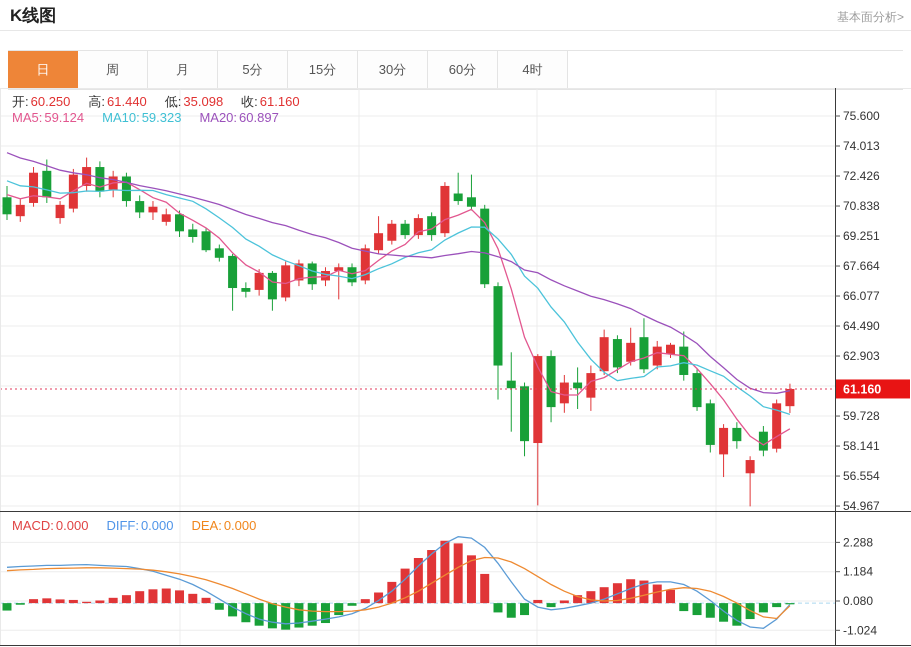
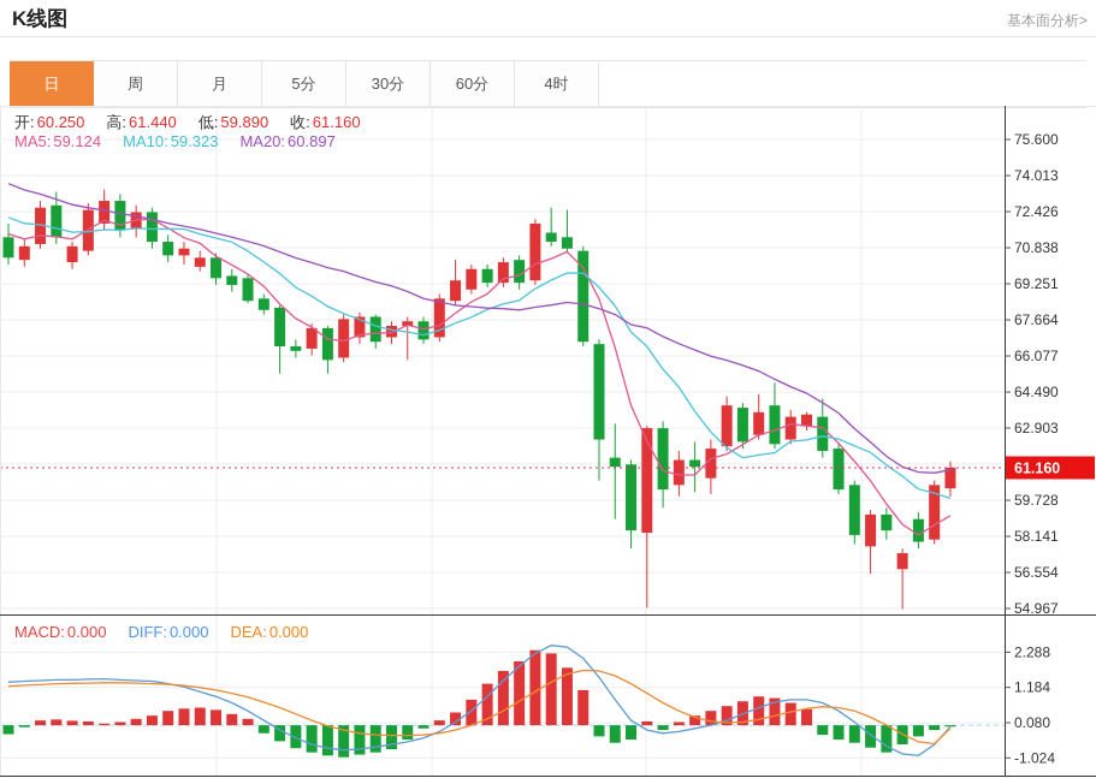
  K线图
  基本面分析>
  日
  周
  月
  5分
- 15分
  30分
  60分
  4时
- 开: 60.250 高: 61.440 低: 35.098 收: 61.160
+ 开: 60.250 高: 61.440 低: 59.890 收: 61.160
  MA5: 59.124 MA10: 59.323 MA20: 60.897
  MACD: 0.000 DIFF: 0.000 DEA: 0.000
  75.600
  74.013
  72.426
  70.838
  69.251
  67.664
  66.077
  64.490
  62.903
  59.728
  58.141
  56.554
  54.967
  2.288
  1.184
  0.080
  -1.024
  61.160
